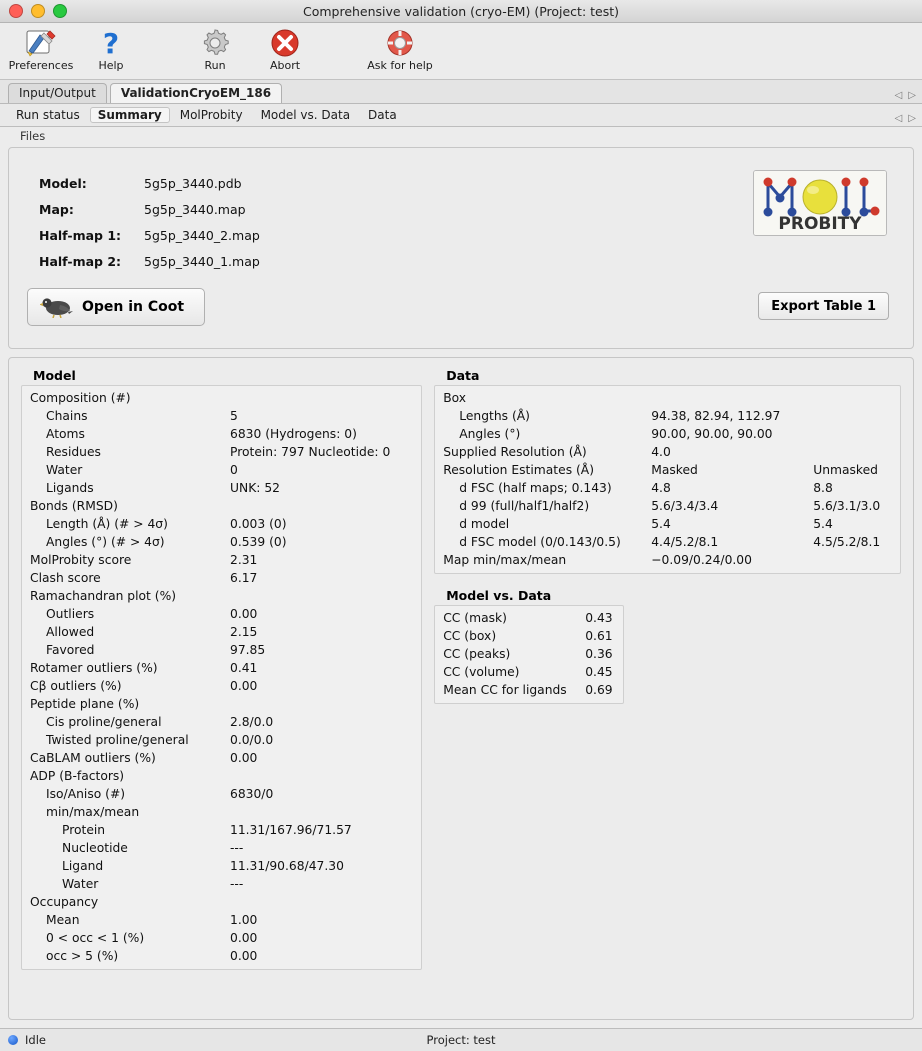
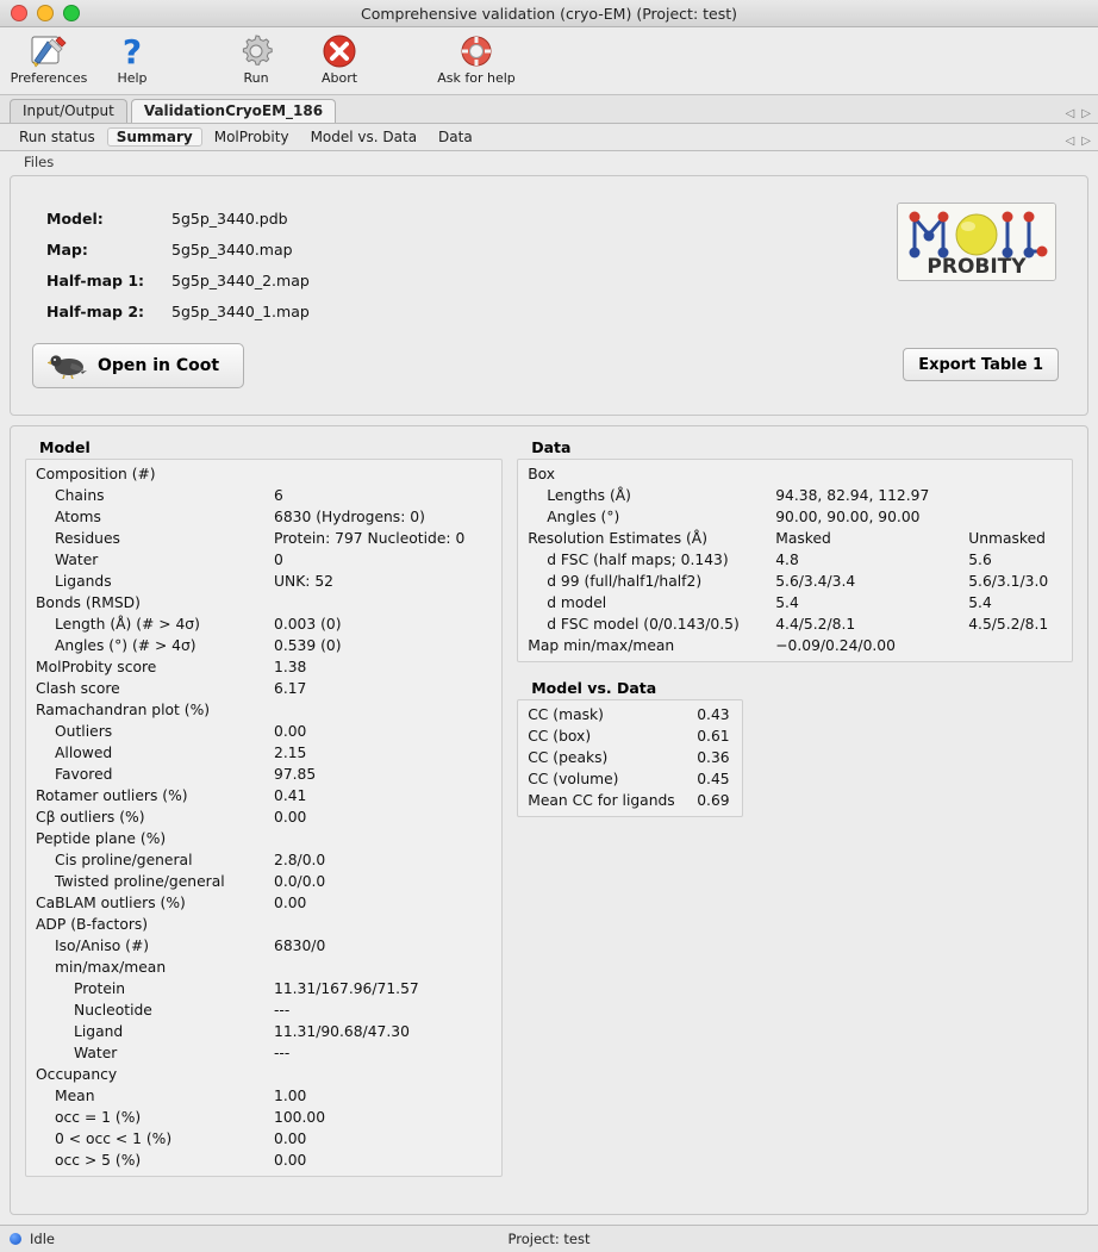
  Comprehensive validation (cryo-EM) (Project: test)
  Preferences
  ?
  Help
  Run
  Abort
  Ask for help
  Input/Output
  ValidationCryoEM_186
  ◁
  ▷
  Run status
  Summary
  MolProbity
  Model vs. Data
  Data
  ◁
  ▷
  Files
  Model:
  5g5p_3440.pdb
  Map:
  5g5p_3440.map
  Half-map 1:
  5g5p_3440_2.map
  Half-map 2:
  5g5p_3440_1.map
  PROBITY
  Open in Coot
  Export Table 1
  Model
  Composition (#)
  Chains
- 5
+ 6
  Atoms
  6830 (Hydrogens: 0)
  Residues
  Protein: 797 Nucleotide: 0
  Water
  0
  Ligands
  UNK: 52
  Bonds (RMSD)
  Length (Å) (# > 4σ)
  0.003 (0)
  Angles (°) (# > 4σ)
  0.539 (0)
  MolProbity score
- 2.31
+ 1.38
  Clash score
  6.17
  Ramachandran plot (%)
  Outliers
  0.00
  Allowed
  2.15
  Favored
  97.85
  Rotamer outliers (%)
  0.41
  Cβ outliers (%)
  0.00
  Peptide plane (%)
  Cis proline/general
  2.8/0.0
  Twisted proline/general
  0.0/0.0
  CaBLAM outliers (%)
  0.00
  ADP (B-factors)
  Iso/Aniso (#)
  6830/0
  min/max/mean
  Protein
  11.31/167.96/71.57
  Nucleotide
  ---
  Ligand
  11.31/90.68/47.30
  Water
  ---
  Occupancy
  Mean
  1.00
+ occ = 1 (%)
+ 100.00
  0 < occ < 1 (%)
  0.00
  occ > 5 (%)
  0.00
  Data
  Box
  Lengths (Å)
  94.38, 82.94, 112.97
  Angles (°)
  90.00, 90.00, 90.00
- Supplied Resolution (Å)
- 4.0
  Resolution Estimates (Å)
  Masked
  Unmasked
  d FSC (half maps; 0.143)
  4.8
- 8.8
+ 5.6
  d 99 (full/half1/half2)
  5.6/3.4/3.4
  5.6/3.1/3.0
  d model
  5.4
  5.4
  d FSC model (0/0.143/0.5)
  4.4/5.2/8.1
  4.5/5.2/8.1
  Map min/max/mean
  −0.09/0.24/0.00
  Model vs. Data
  CC (mask)
  0.43
  CC (box)
  0.61
  CC (peaks)
  0.36
  CC (volume)
  0.45
  Mean CC for ligands
  0.69
  Idle
  Project: test
